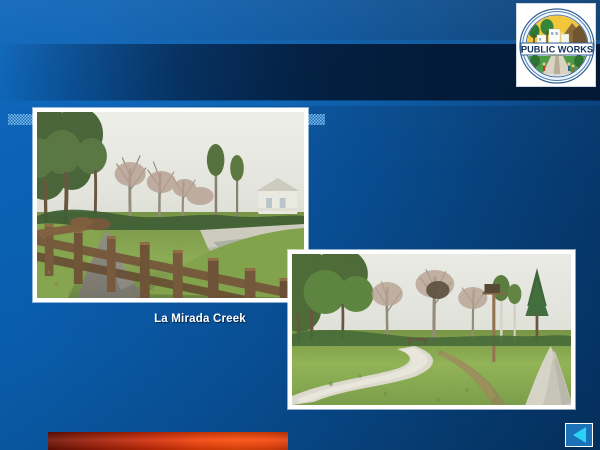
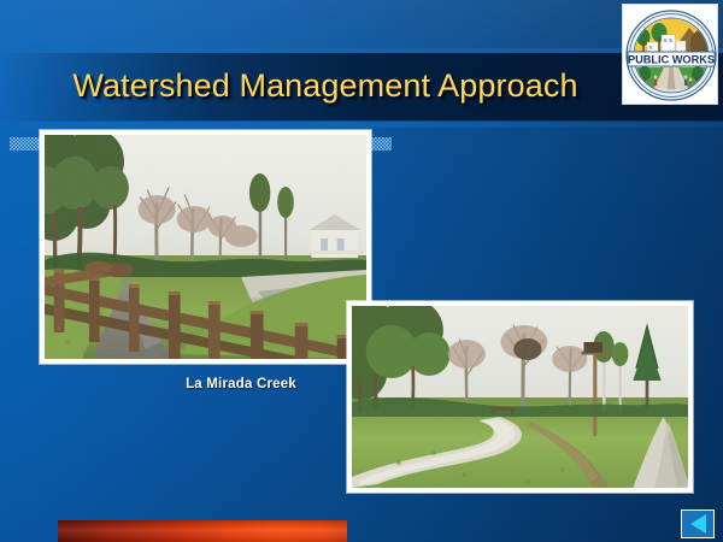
+ Watershed Management Approach
  PUBLIC WORKS
  La Mirada Creek
